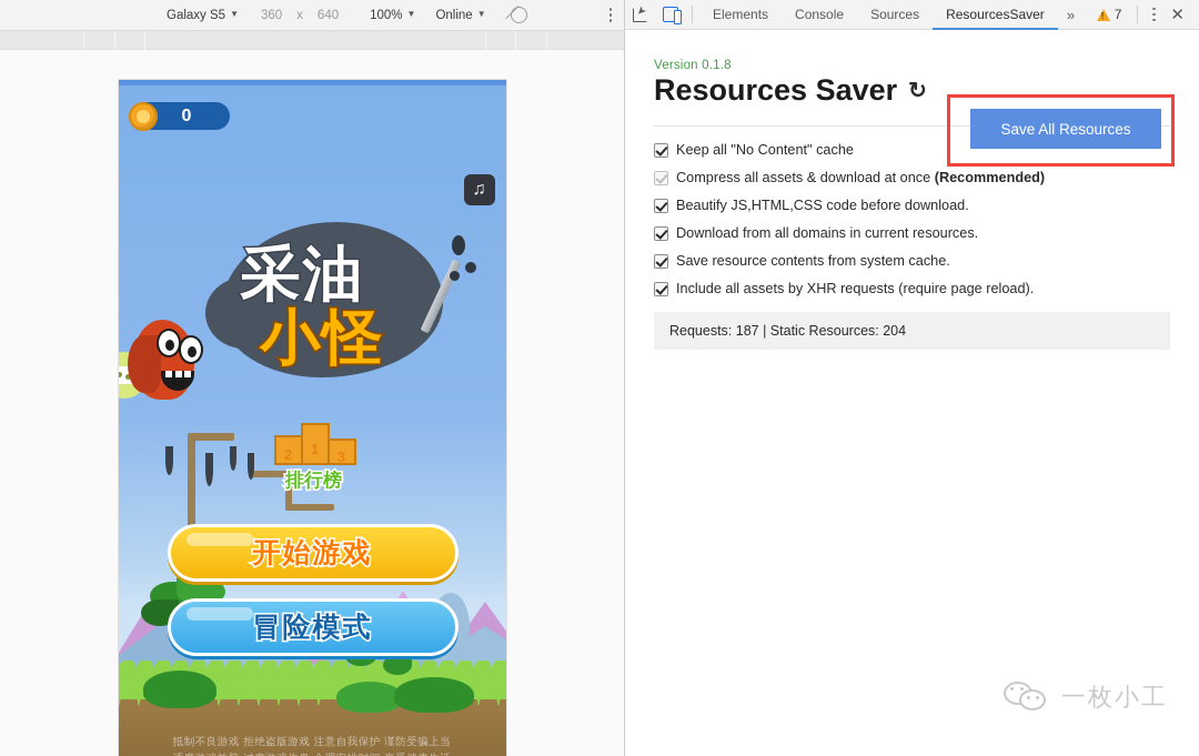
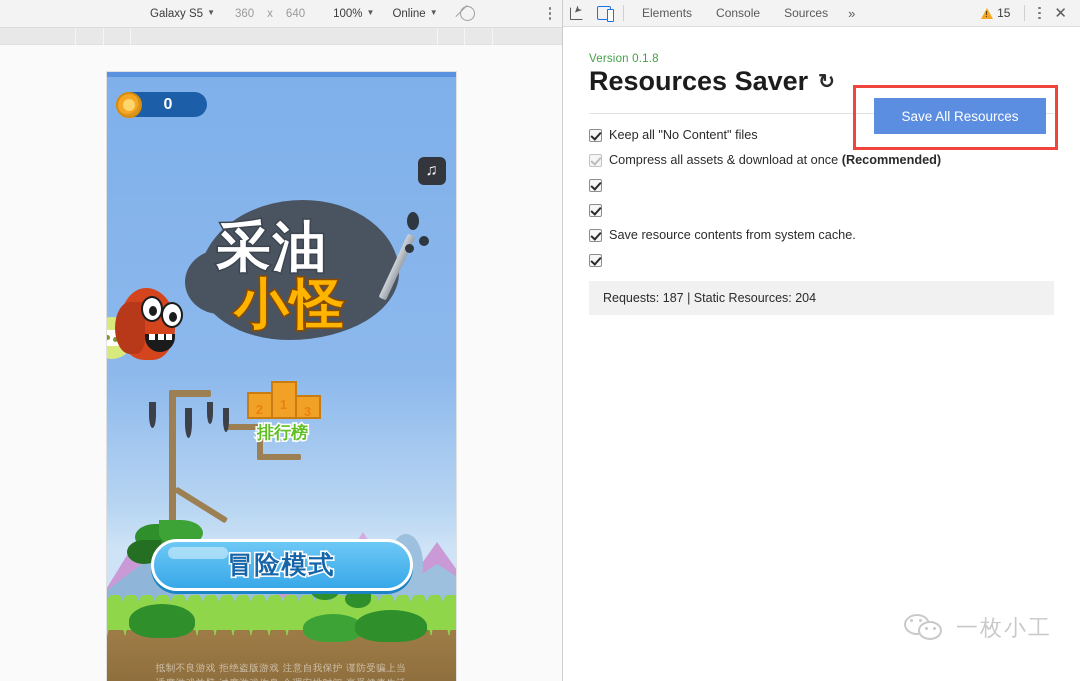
  Galaxy S5
  ▼
  360
  x
  640
  100%
  ▼
  Online
  ▼
  0
  ♫
  采油
  小怪
  2
  1
  3
  排行榜
- 开始游戏
  冒险模式
  抵制不良游戏 拒绝盗版游戏 注意自我保护 谨防受骗上当
  Elements
  Console
  Sources
- ResourcesSaver
  »
- 7
+ 15
  ✕
  Version 0.1.8
  Resources Saver
  ↻
  Save All Resources
- Keep all "No Content" cache
+ Keep all "No Content" files
  Compress all assets & download at once (Recommended)
- Beautify JS,HTML,CSS code before download.
- Download from all domains in current resources.
  Save resource contents from system cache.
- Include all assets by XHR requests (require page reload).
  Requests: 187 | Static Resources: 204
  一枚小工
